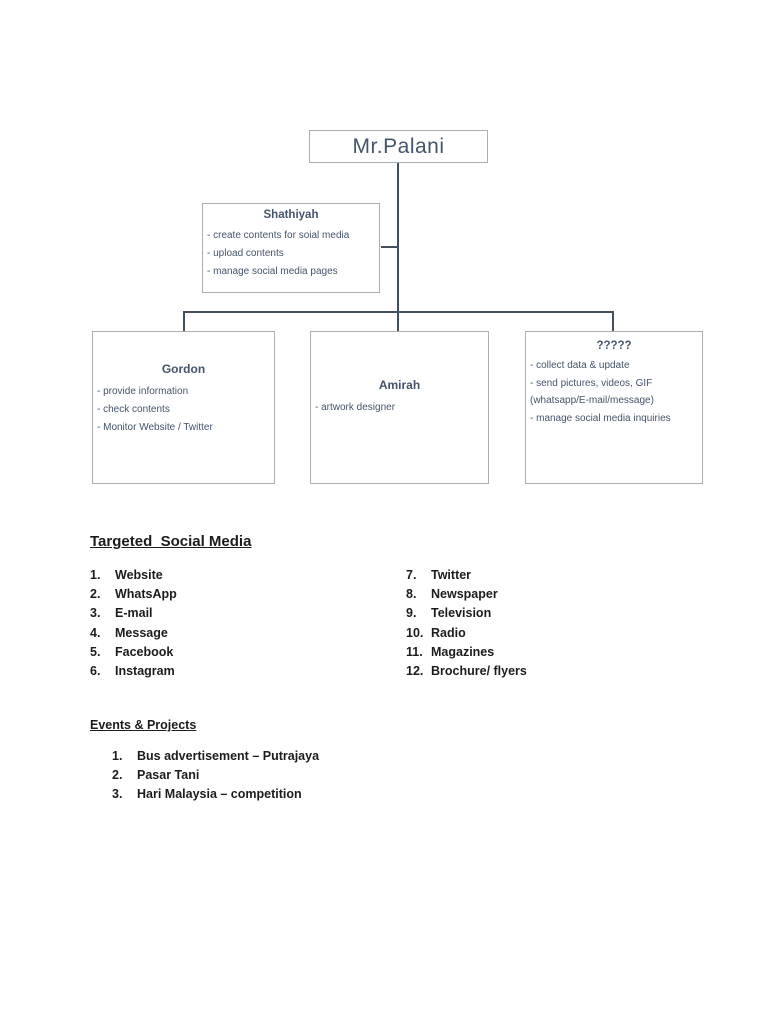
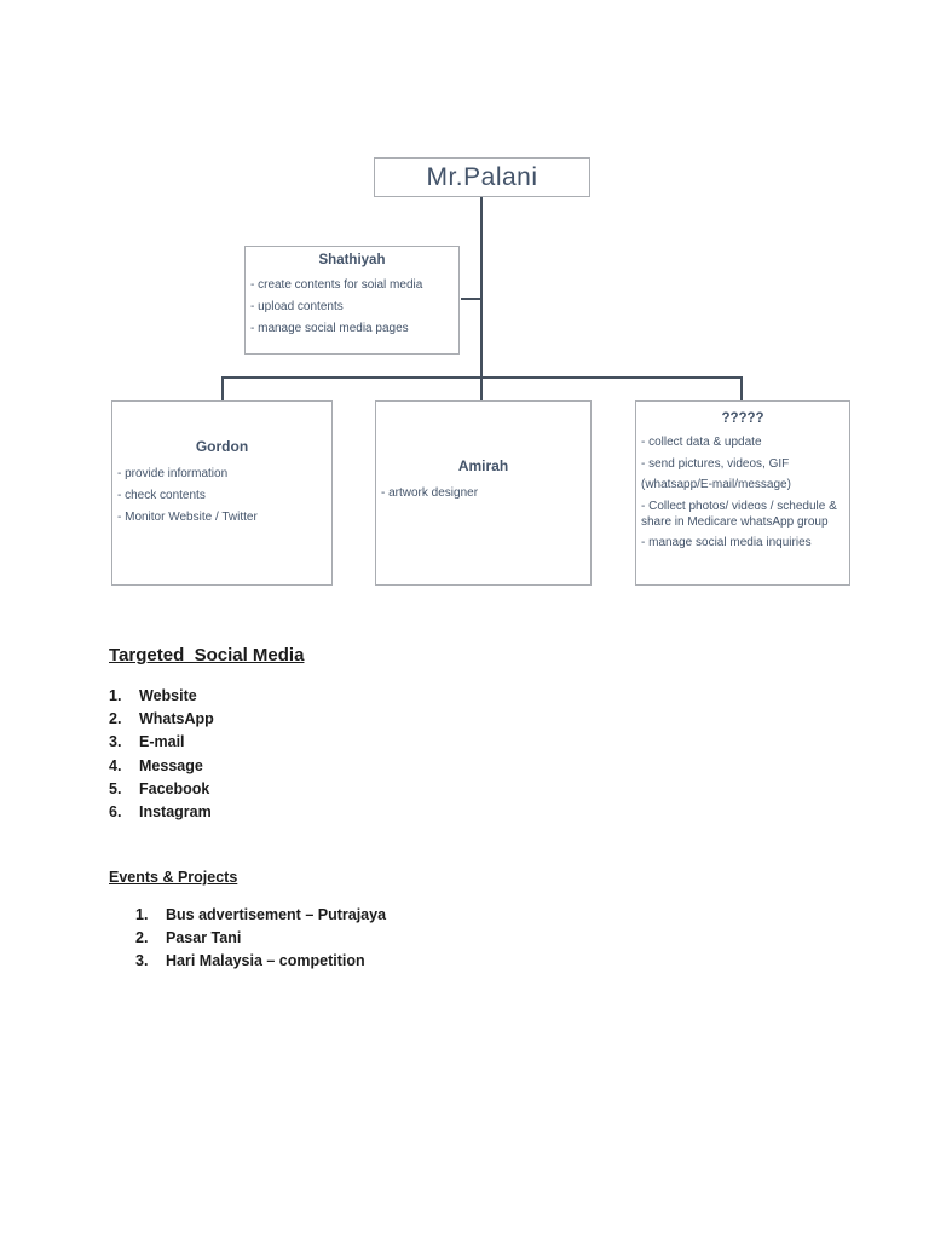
  Mr.Palani
  Shathiyah
  - create contents for soial media
  - upload contents
  - manage social media pages
  Gordon
  - provide information
  - check contents
  - Monitor Website / Twitter
  Amirah
  - artwork designer
  ?????
  - collect data & update
  - send pictures, videos, GIF
  (whatsapp/E-mail/message)
+ - Collect photos/ videos / schedule & share in Medicare whatsApp group
  - manage social media inquiries
  Targeted Social Media
  1.
  Website
  2.
  WhatsApp
  3.
  E-mail
  4.
  Message
  5.
  Facebook
  6.
  Instagram
- 7.
- Twitter
- 8.
- Newspaper
- 9.
- Television
- 10.
- Radio
- 11.
- Magazines
- 12.
- Brochure/ flyers
  Events & Projects
  1.
  Bus advertisement – Putrajaya
  2.
  Pasar Tani
  3.
  Hari Malaysia – competition
